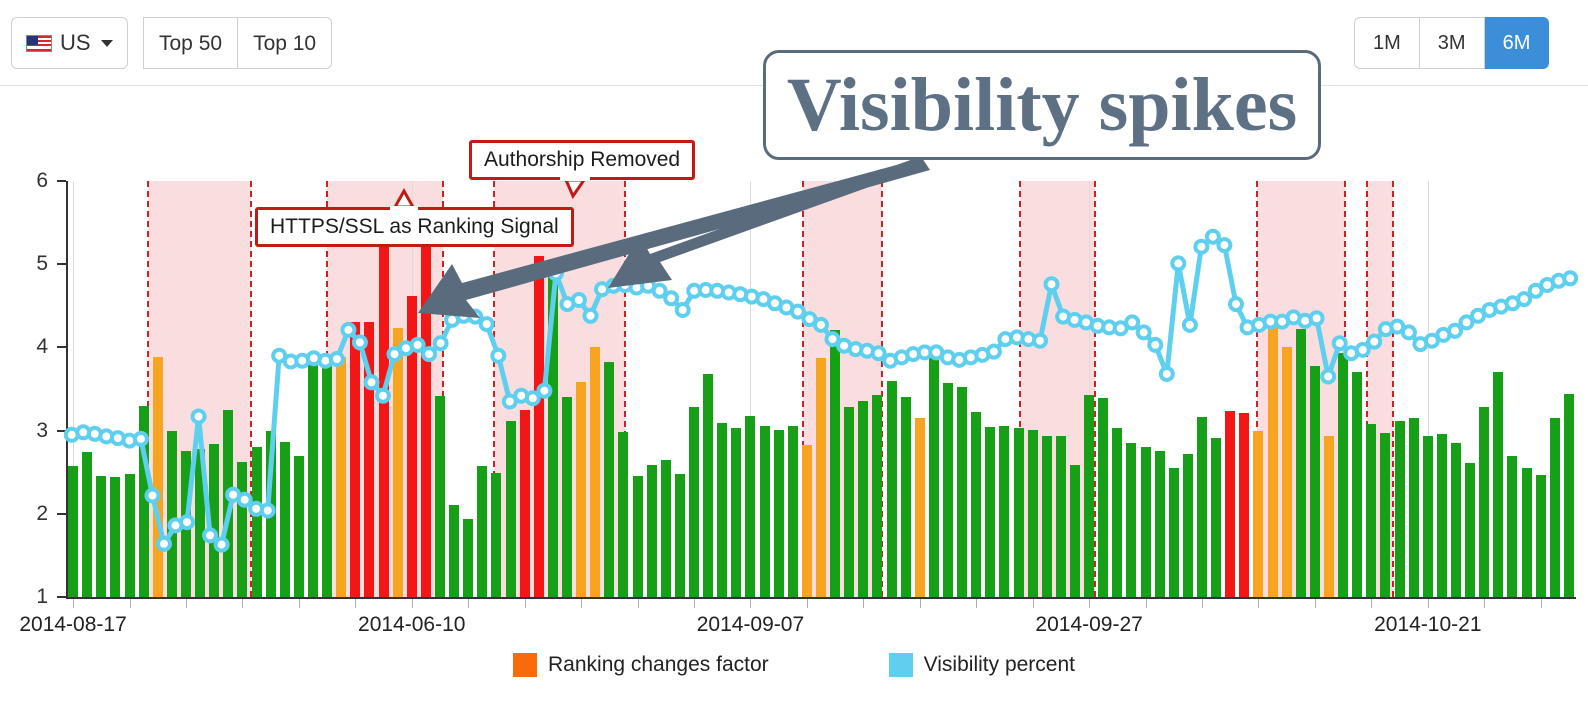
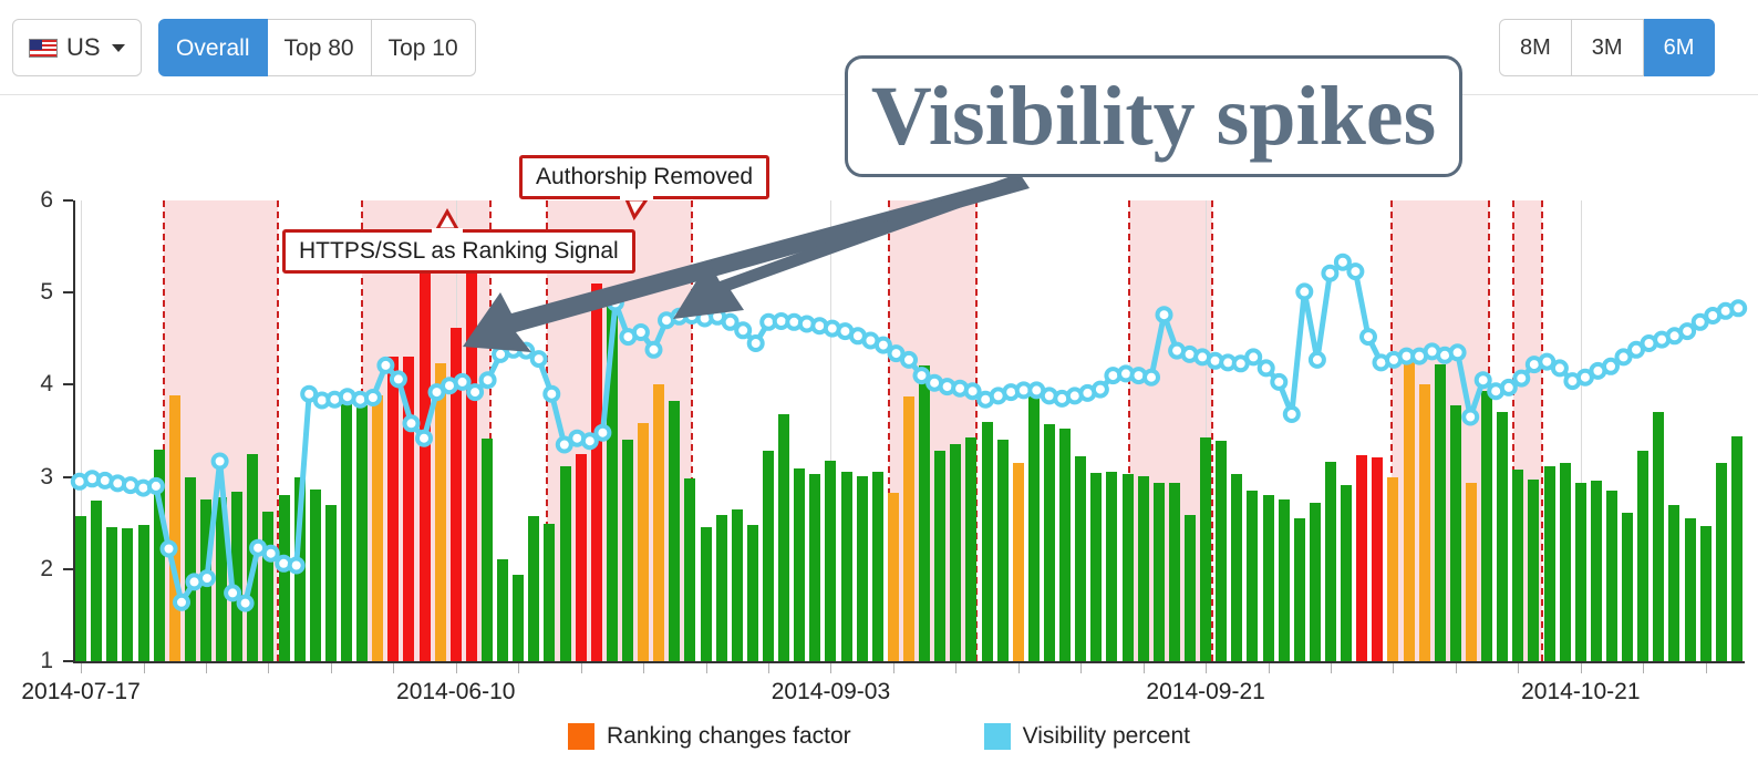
  US
+ Overall
- Top 50
+ Top 80
  Top 10
- 1M
+ 8M
  3M
  6M
  1
  2
  3
  4
  5
  6
- 2014-08-17
+ 2014-07-17
  2014-06-10
- 2014-09-07
+ 2014-09-03
- 2014-09-27
+ 2014-09-21
  2014-10-21
  Ranking changes factor
  Visibility percent
  Authorship Removed
  HTTPS/SSL as Ranking Signal
  Visibility spikes
